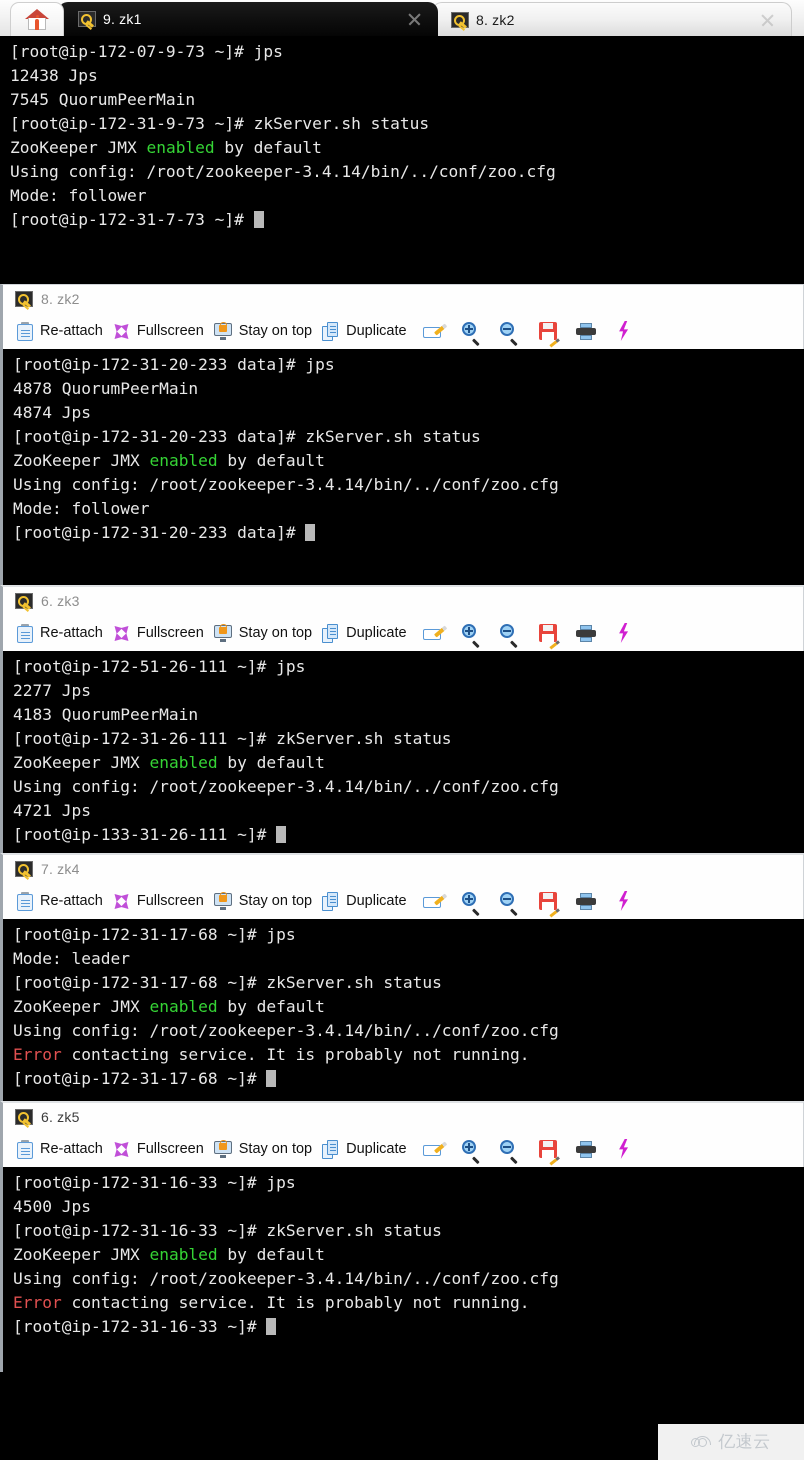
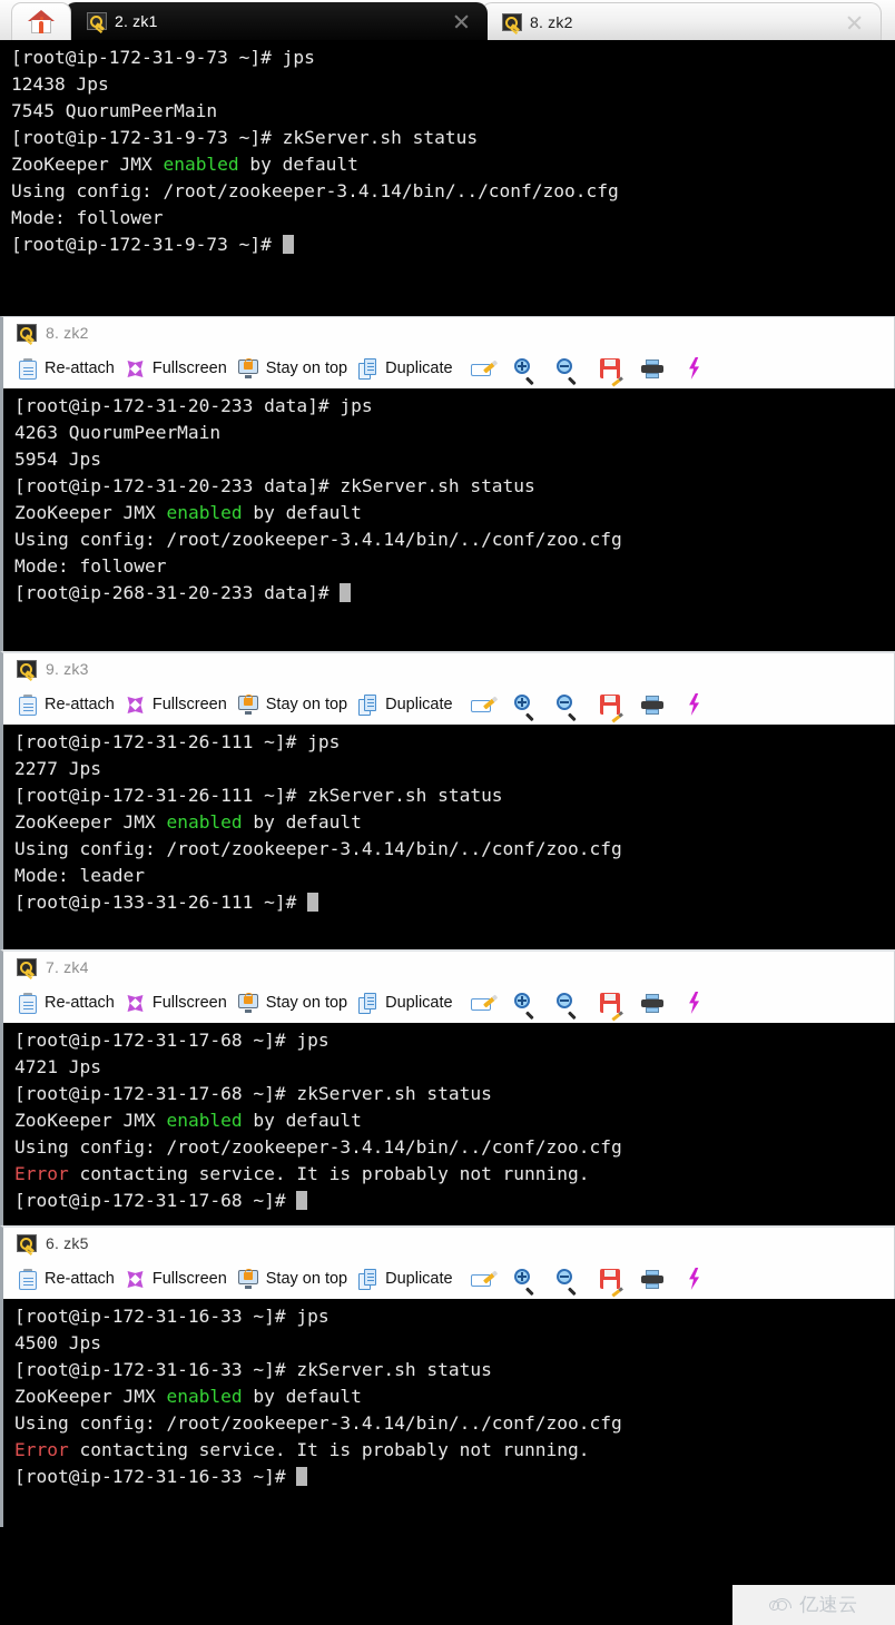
- 9. zk1
+ 2. zk1
  8. zk2
- [root@ip-172-07-9-73 ~]# jps
+ [root@ip-172-31-9-73 ~]# jps
  12438 Jps
  7545 QuorumPeerMain
  [root@ip-172-31-9-73 ~]# zkServer.sh status
  ZooKeeper JMX enabled by default
  Using config: /root/zookeeper-3.4.14/bin/../conf/zoo.cfg
  Mode: follower
- [root@ip-172-31-7-73 ~]#
+ [root@ip-172-31-9-73 ~]#
  8. zk2
  Re-attach
  Fullscreen
  Stay on top
  Duplicate
  [root@ip-172-31-20-233 data]# jps
- 4878 QuorumPeerMain
+ 4263 QuorumPeerMain
- 4874 Jps
+ 5954 Jps
  [root@ip-172-31-20-233 data]# zkServer.sh status
  ZooKeeper JMX enabled by default
  Using config: /root/zookeeper-3.4.14/bin/../conf/zoo.cfg
  Mode: follower
- [root@ip-172-31-20-233 data]#
+ [root@ip-268-31-20-233 data]#
- 6. zk3
+ 9. zk3
  Re-attach
  Fullscreen
  Stay on top
  Duplicate
- [root@ip-172-51-26-111 ~]# jps
+ [root@ip-172-31-26-111 ~]# jps
  2277 Jps
- 4183 QuorumPeerMain
  [root@ip-172-31-26-111 ~]# zkServer.sh status
  ZooKeeper JMX enabled by default
  Using config: /root/zookeeper-3.4.14/bin/../conf/zoo.cfg
- 4721 Jps
+ Mode: leader
  [root@ip-133-31-26-111 ~]#
  7. zk4
  Re-attach
  Fullscreen
  Stay on top
  Duplicate
  [root@ip-172-31-17-68 ~]# jps
- Mode: leader
+ 4721 Jps
  [root@ip-172-31-17-68 ~]# zkServer.sh status
  ZooKeeper JMX enabled by default
  Using config: /root/zookeeper-3.4.14/bin/../conf/zoo.cfg
  Error contacting service. It is probably not running.
  [root@ip-172-31-17-68 ~]#
  6. zk5
  Re-attach
  Fullscreen
  Stay on top
  Duplicate
  [root@ip-172-31-16-33 ~]# jps
  4500 Jps
  [root@ip-172-31-16-33 ~]# zkServer.sh status
  ZooKeeper JMX enabled by default
  Using config: /root/zookeeper-3.4.14/bin/../conf/zoo.cfg
  Error contacting service. It is probably not running.
  [root@ip-172-31-16-33 ~]#
  亿速云
